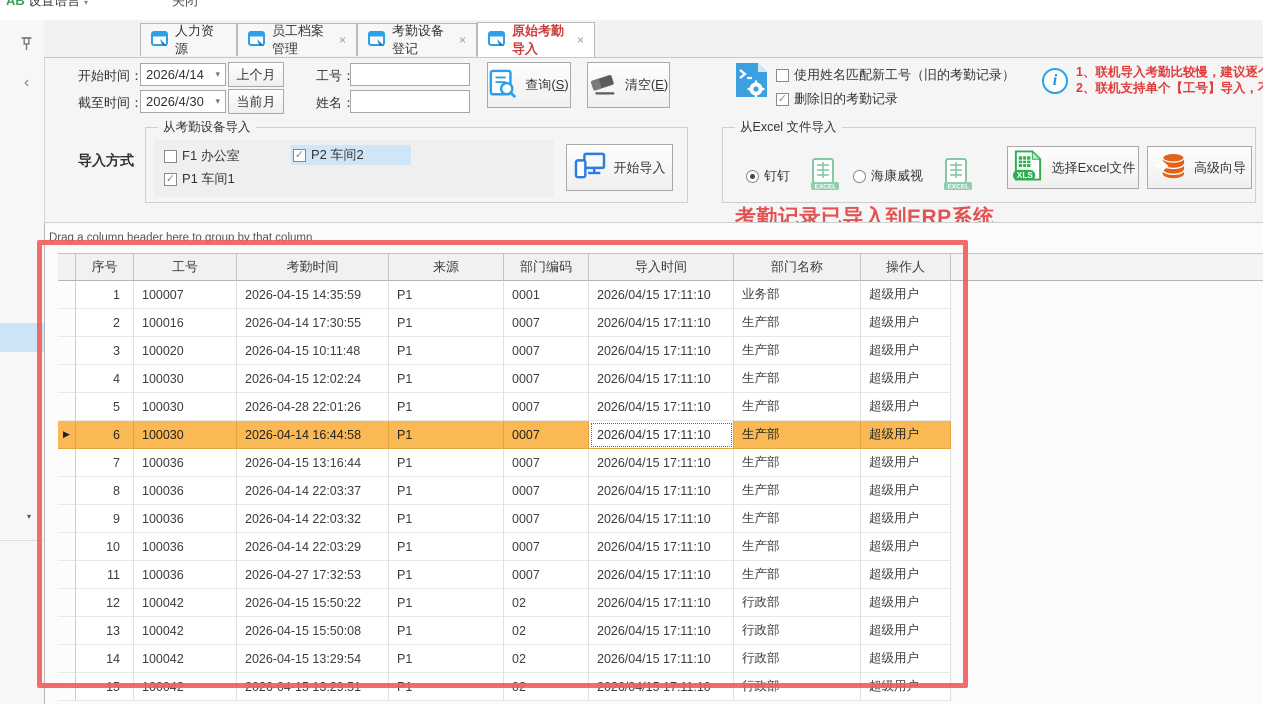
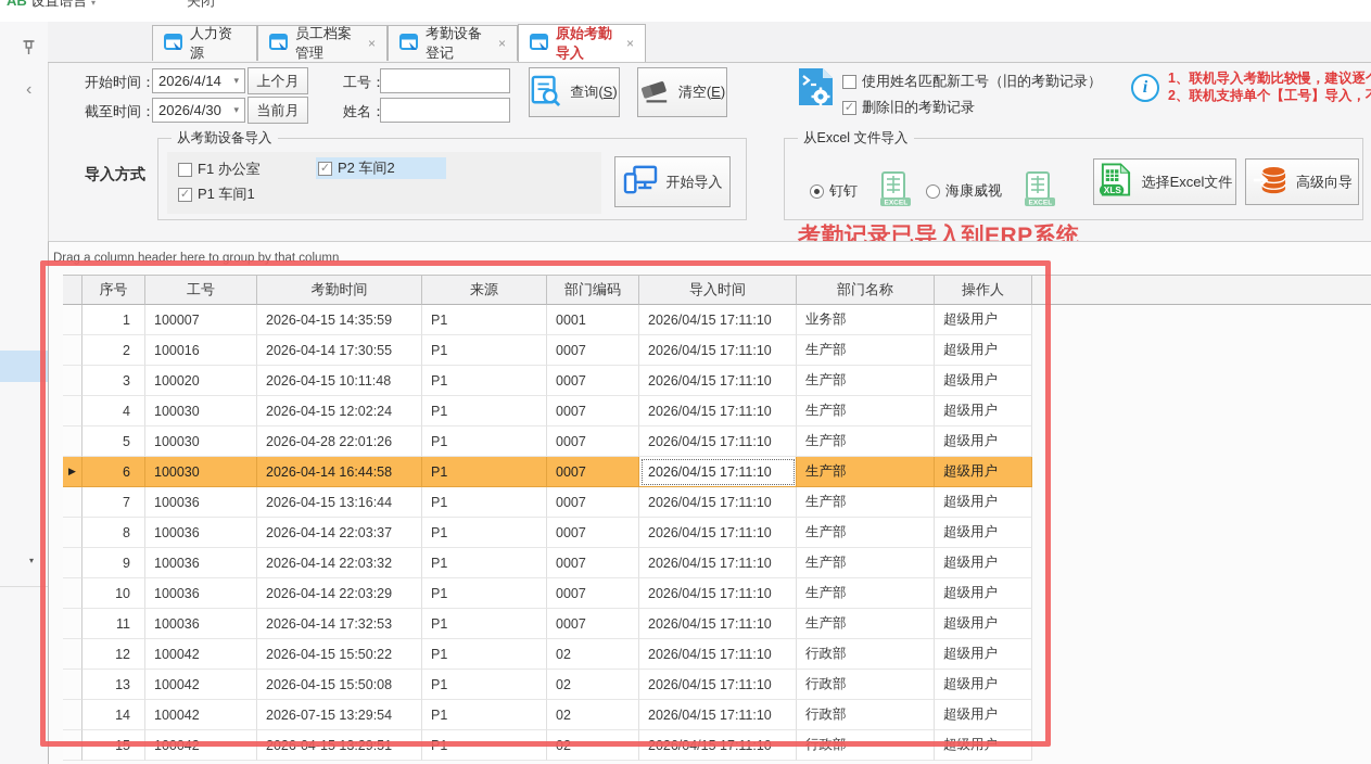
  AB 设置语言 ▾
  关闭
  ‹
  ▾
  人力资源
  员工档案管理
  ×
  考勤设备登记
  ×
  原始考勤导入
  ×
  开始时间：
  2026/4/14
  ▾
  上个月
  截至时间：
  2026/4/30
  ▾
  当前月
  工号：
  姓名：
  查询(S)
  清空(E)
  使用姓名匹配新工号（旧的考勤记录）
  ✓
  删除旧的考勤记录
  i
  1、联机导入考勤比较慢，建议逐
  2、联机支持单个【工号】导入，
  导入方式
  从考勤设备导入
  F1 办公室
  ✓
  P2 车间2
  ✓
  P1 车间1
  开始导入
  从Excel 文件导入
  钉钉
  海康威视
  XLS
  选择Excel文件
  高级向导
  考勤记录已导入到ERP系统
  Drag a column header here to group by that column
  序号
  工号
  考勤时间
  来源
  部门编码
  导入时间
  部门名称
  操作人
  1
  100007
  2026-04-15 14:35:59
  P1
  0001
  2026/04/15 17:11:10
  业务部
  超级用户
  2
  100016
  2026-04-14 17:30:55
  P1
  0007
  2026/04/15 17:11:10
  生产部
  超级用户
  3
  100020
  2026-04-15 10:11:48
  P1
  0007
  2026/04/15 17:11:10
  生产部
  超级用户
  4
  100030
  2026-04-15 12:02:24
  P1
  0007
  2026/04/15 17:11:10
  生产部
  超级用户
  5
  100030
  2026-04-28 22:01:26
  P1
  0007
  2026/04/15 17:11:10
  生产部
  超级用户
  ▶
  6
  100030
  2026-04-14 16:44:58
  P1
  0007
  2026/04/15 17:11:10
  生产部
  超级用户
  7
  100036
  2026-04-15 13:16:44
  P1
  0007
  2026/04/15 17:11:10
  生产部
  超级用户
  8
  100036
  2026-04-14 22:03:37
  P1
  0007
  2026/04/15 17:11:10
  生产部
  超级用户
  9
  100036
  2026-04-14 22:03:32
  P1
  0007
  2026/04/15 17:11:10
  生产部
  超级用户
  10
  100036
  2026-04-14 22:03:29
  P1
  0007
  2026/04/15 17:11:10
  生产部
  超级用户
  11
  100036
- 2026-04-27 17:32:53
+ 2026-04-14 17:32:53
  P1
  0007
  2026/04/15 17:11:10
  生产部
  超级用户
  12
  100042
  2026-04-15 15:50:22
  P1
  02
  2026/04/15 17:11:10
  行政部
  超级用户
  13
  100042
  2026-04-15 15:50:08
  P1
  02
  2026/04/15 17:11:10
  行政部
  超级用户
  14
  100042
- 2026-04-15 13:29:54
+ 2026-07-15 13:29:54
  P1
  02
  2026/04/15 17:11:10
  行政部
  超级用户
  15
  100042
  2026-04-15 13:29:51
  P1
  02
  2026/04/15 17:11:10
  行政部
  超级用户
